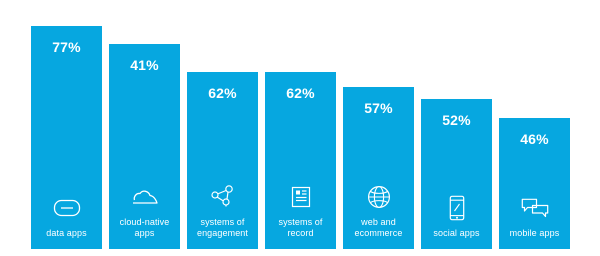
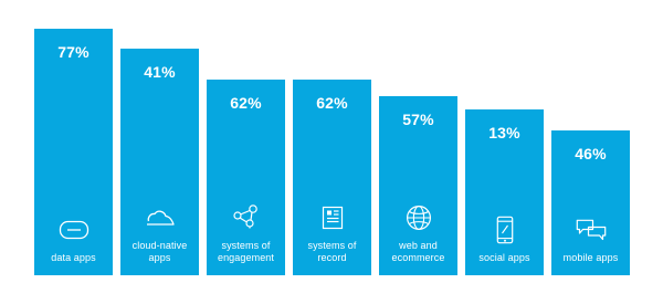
  77%
  data apps
  41%
  cloud-native
  apps
  62%
  systems of
  engagement
  62%
  systems of
  record
  57%
  web and
  ecommerce
- 52%
+ 13%
  social apps
  46%
  mobile apps
